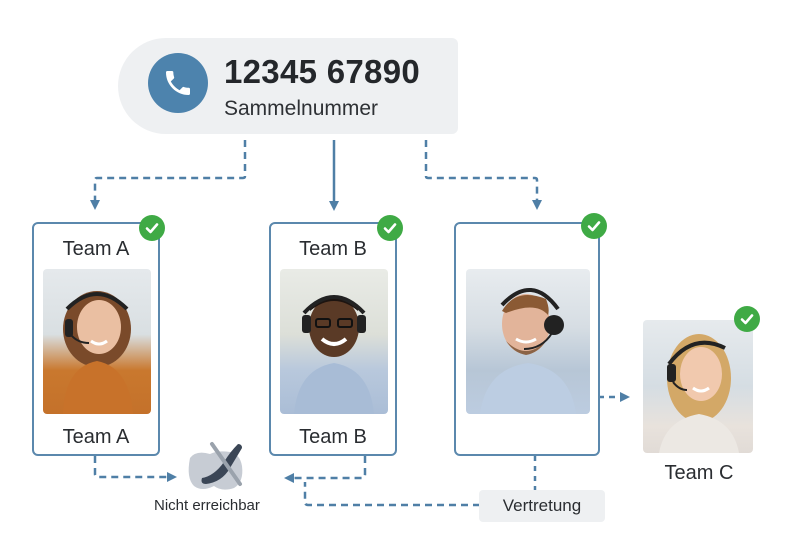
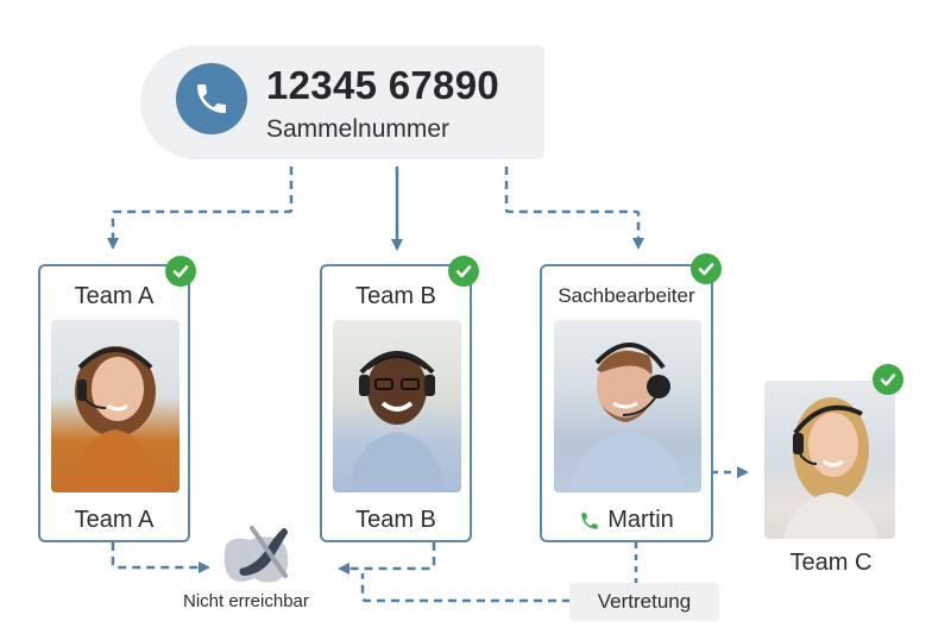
  12345 67890
  Sammelnummer
  Team A
  Team A
  Team B
  Team B
+ Sachbearbeiter
+ Martin
  Team C
  Nicht erreichbar
  Vertretung
